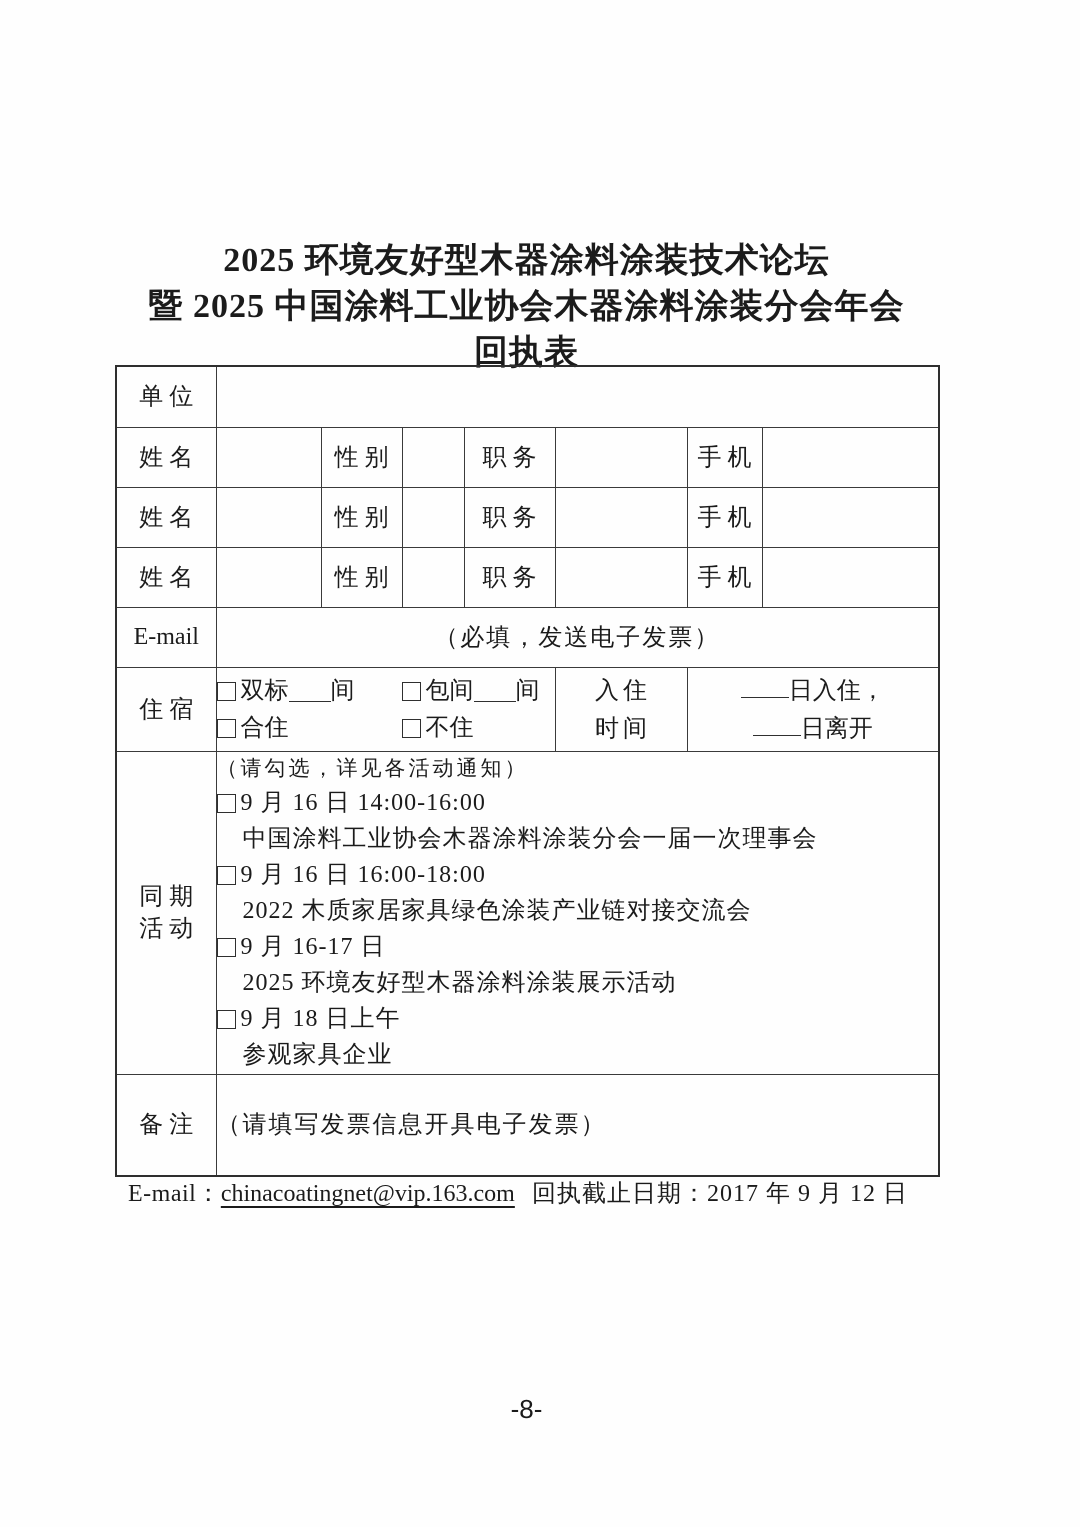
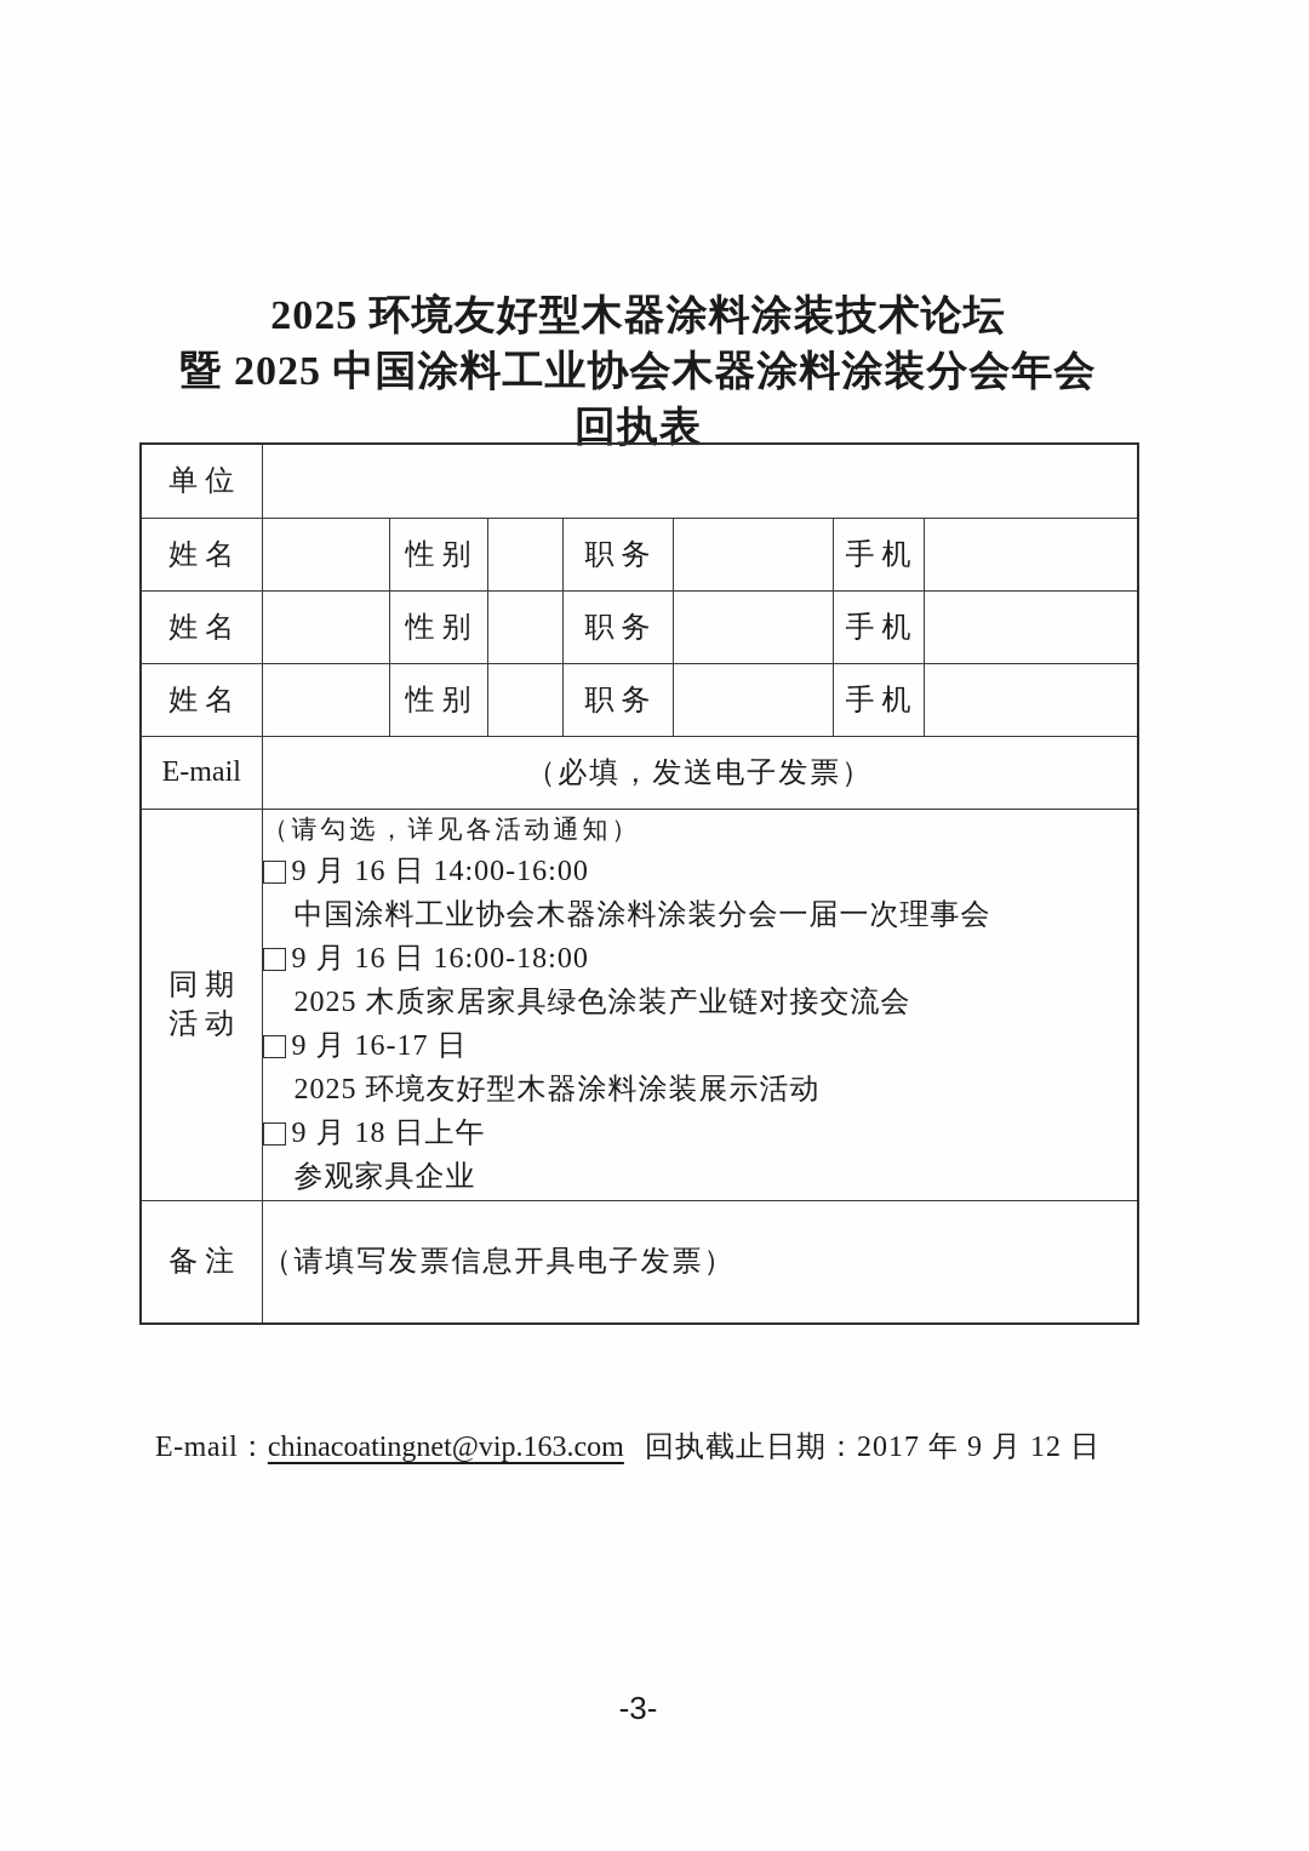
  2025 环境友好型木器涂料涂装技术论坛
  暨 2025 中国涂料工业协会木器涂料涂装分会年会
  回执表
  单位
  姓名		性别		职务		手机
  姓名		性别		职务		手机
  姓名		性别		职务		手机
  E-mail	（必填，发送电子发票）
- 住宿	双标 间 包间 间 合住 不住	入住 时间	日入住， 日离开
- 同期 活动	（请勾选，详见各活动通知） 9 月 16 日 14:00-16:00 中国涂料工业协会木器涂料涂装分会一届一次理事会 9 月 16 日 16:00-18:00 2022 木质家居家具绿色涂装产业链对接交流会 9 月 16-17 日 2025 环境友好型木器涂料涂装展示活动 9 月 18 日上午 参观家具企业
+ 同期 活动	（请勾选，详见各活动通知） 9 月 16 日 14:00-16:00 中国涂料工业协会木器涂料涂装分会一届一次理事会 9 月 16 日 16:00-18:00 2025 木质家居家具绿色涂装产业链对接交流会 9 月 16-17 日 2025 环境友好型木器涂料涂装展示活动 9 月 18 日上午 参观家具企业
  备注	（请填写发票信息开具电子发票）
  E-mail：chinacoatingnet@vip.163.com
  回执截止日期：2017 年 9 月 12 日
- -8-
+ -3-
